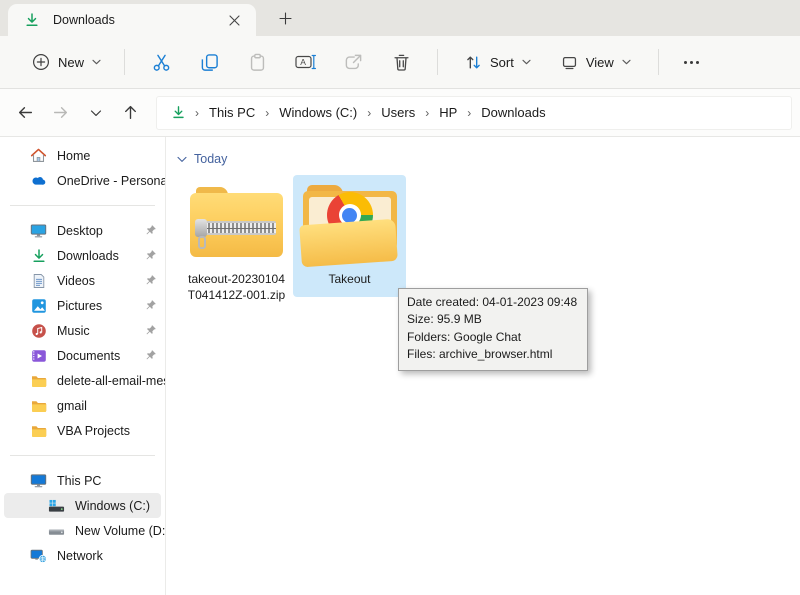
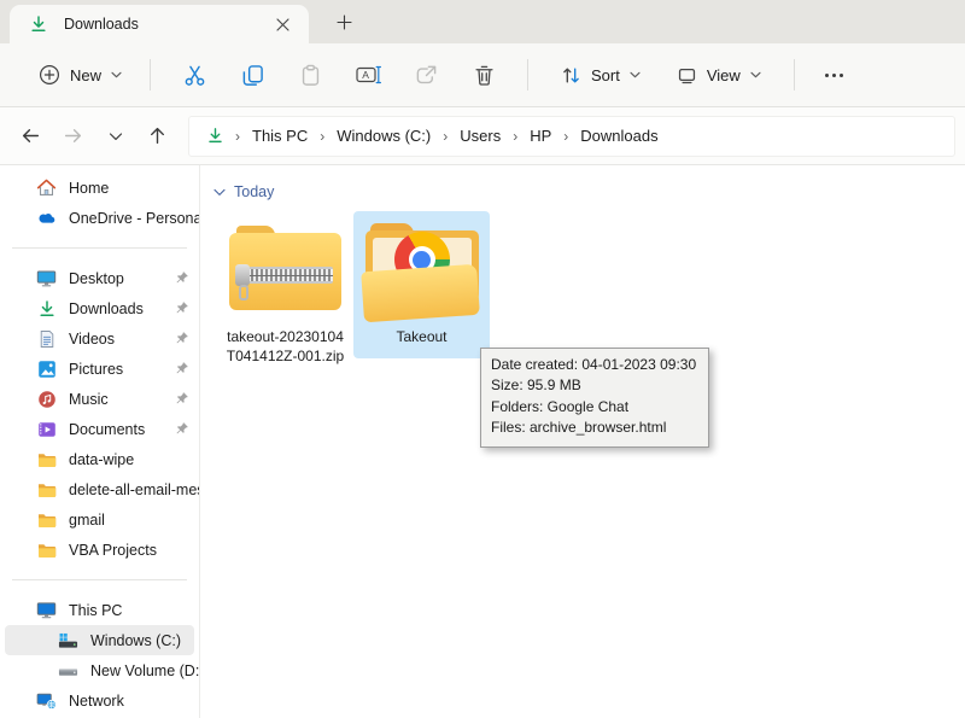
  Downloads
  New
  A
  Sort
  View
  ›
  This PC
  ›
  Windows (C:)
  ›
  Users
  ›
  HP
  ›
  Downloads
  Home
  OneDrive - Persona
  Desktop
  Downloads
  Videos
  Pictures
  Music
  Documents
+ data-wipe
  delete-all-email-me
  gmail
  VBA Projects
  This PC
  Windows (C:)
  New Volume (D:
  Network
  Today
  takeout-20230104T041412Z-001.zip
  Takeout
- Date created: 04-01-2023 09:48
+ Date created: 04-01-2023 09:30
  Size: 95.9 MB
  Folders: Google Chat
  Files: archive_browser.html
